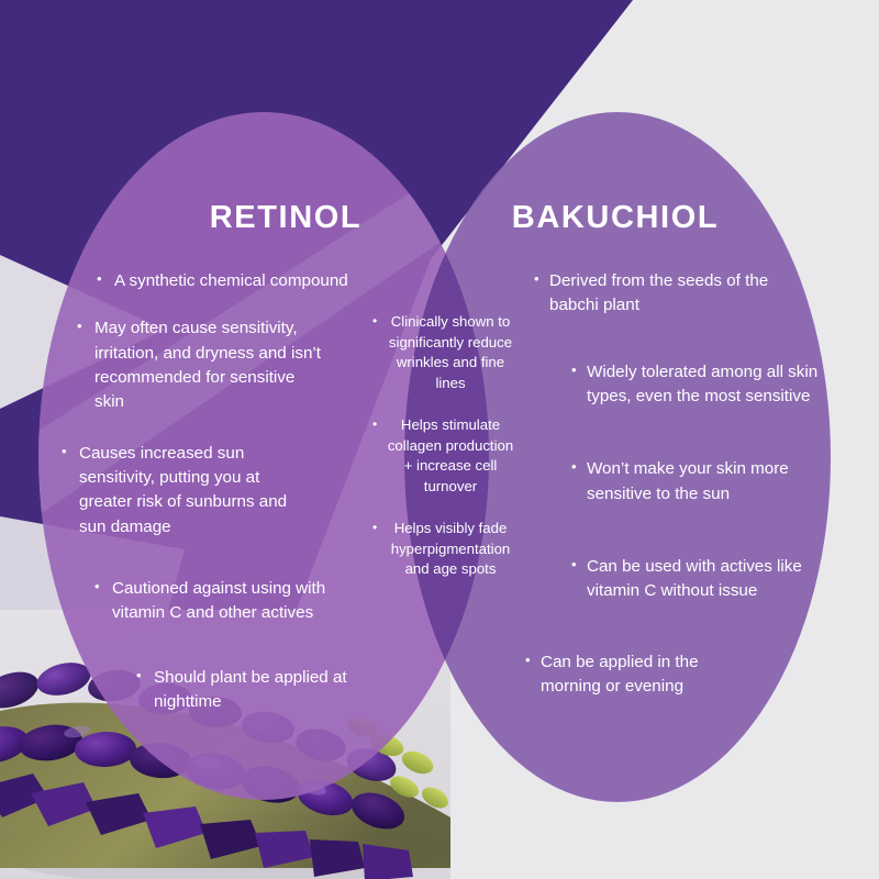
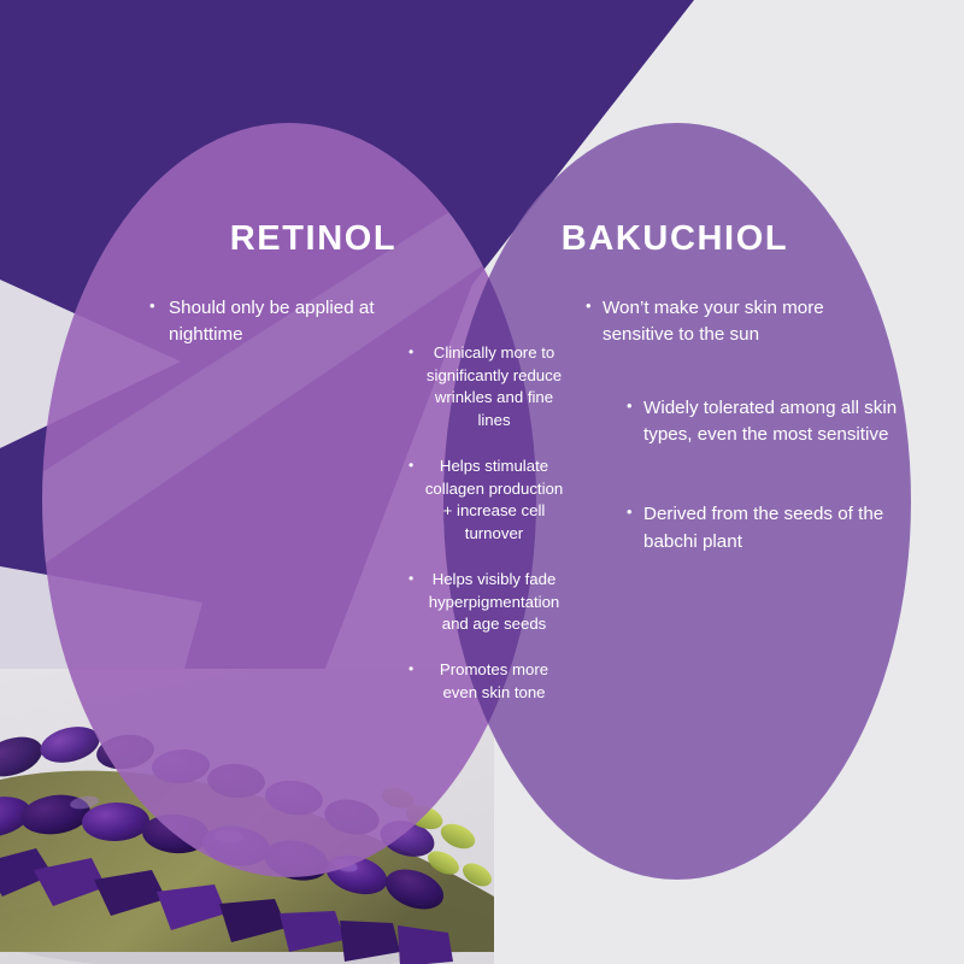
  RETINOL
  BAKUCHIOL
- A synthetic chemical compound
- May often cause sensitivity, irritation, and dryness and isn’t recommended for sensitive skin
- Causes increased sun sensitivity, putting you at greater risk of sunburns and sun damage
- Cautioned against using with vitamin C and other actives
- Should plant be applied at nighttime
+ Should only be applied at nighttime
- Clinically shown to significantly reduce wrinkles and fine lines
+ Clinically more to significantly reduce wrinkles and fine lines
  Helps stimulate collagen production + increase cell turnover
- Helps visibly fade hyperpigmentation and age spots
+ Helps visibly fade hyperpigmentation and age seeds
+ Promotes more even skin tone
- Derived from the seeds of the babchi plant
+ Won’t make your skin more sensitive to the sun
  Widely tolerated among all skin types, even the most sensitive
- Won’t make your skin more sensitive to the sun
+ Derived from the seeds of the babchi plant
- Can be used with actives like vitamin C without issue
- Can be applied in the morning or evening
